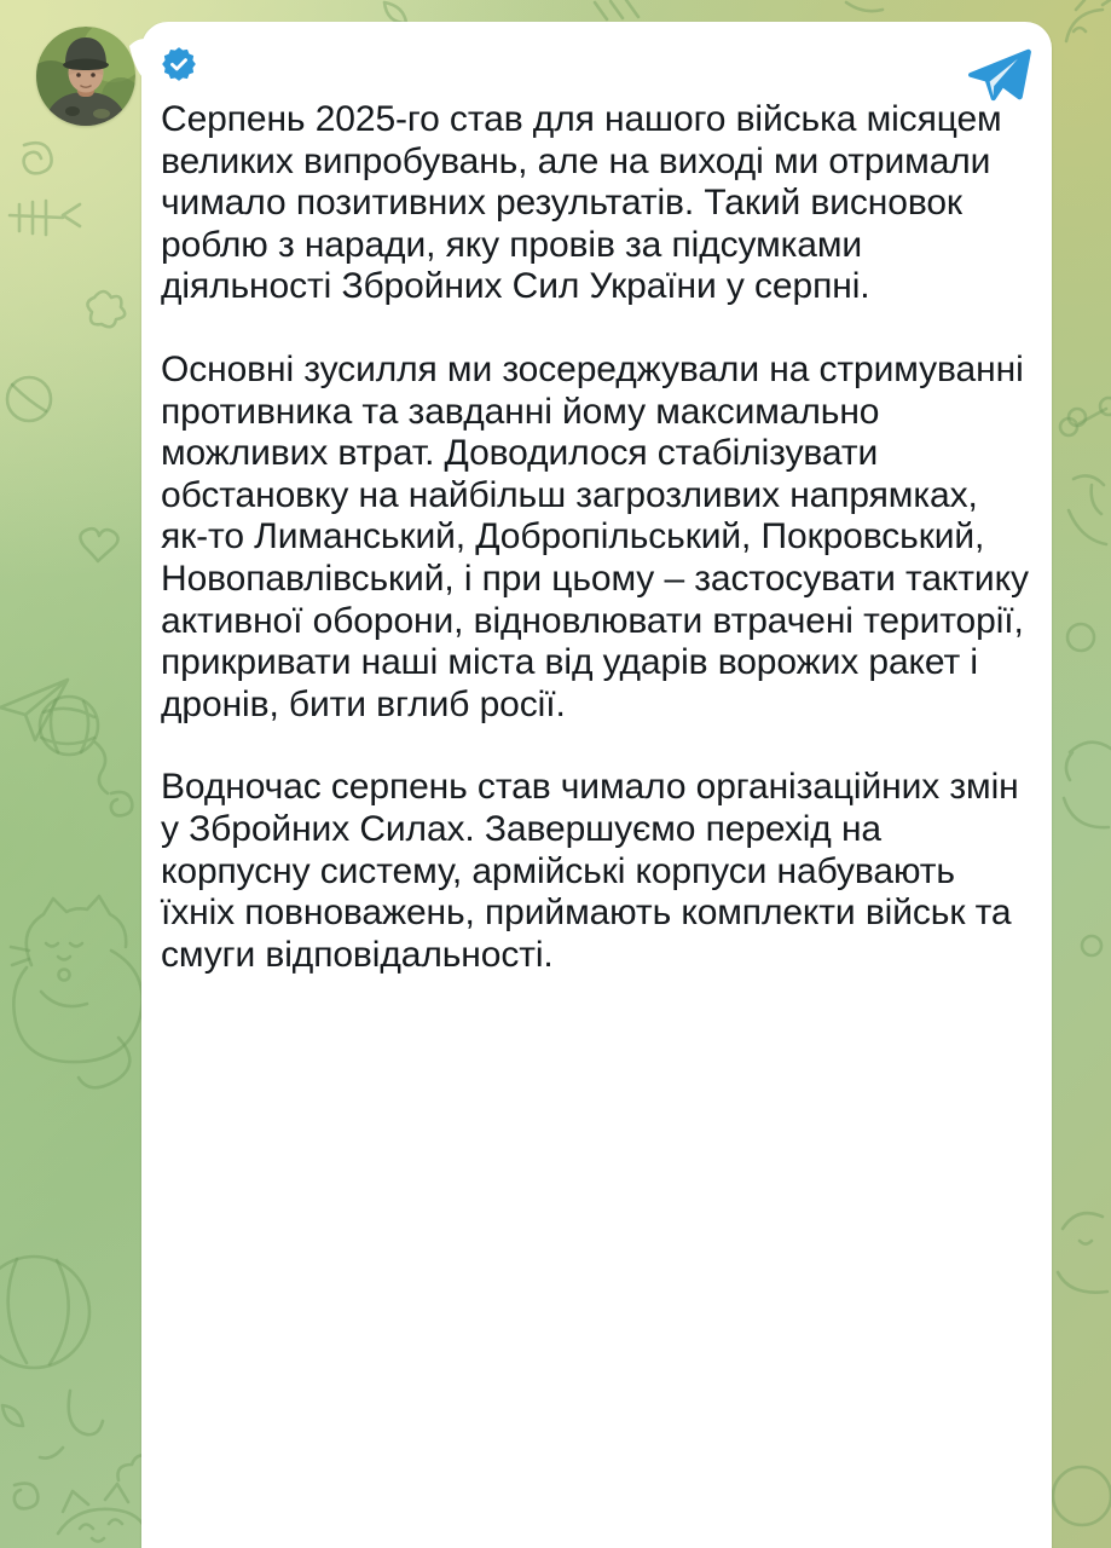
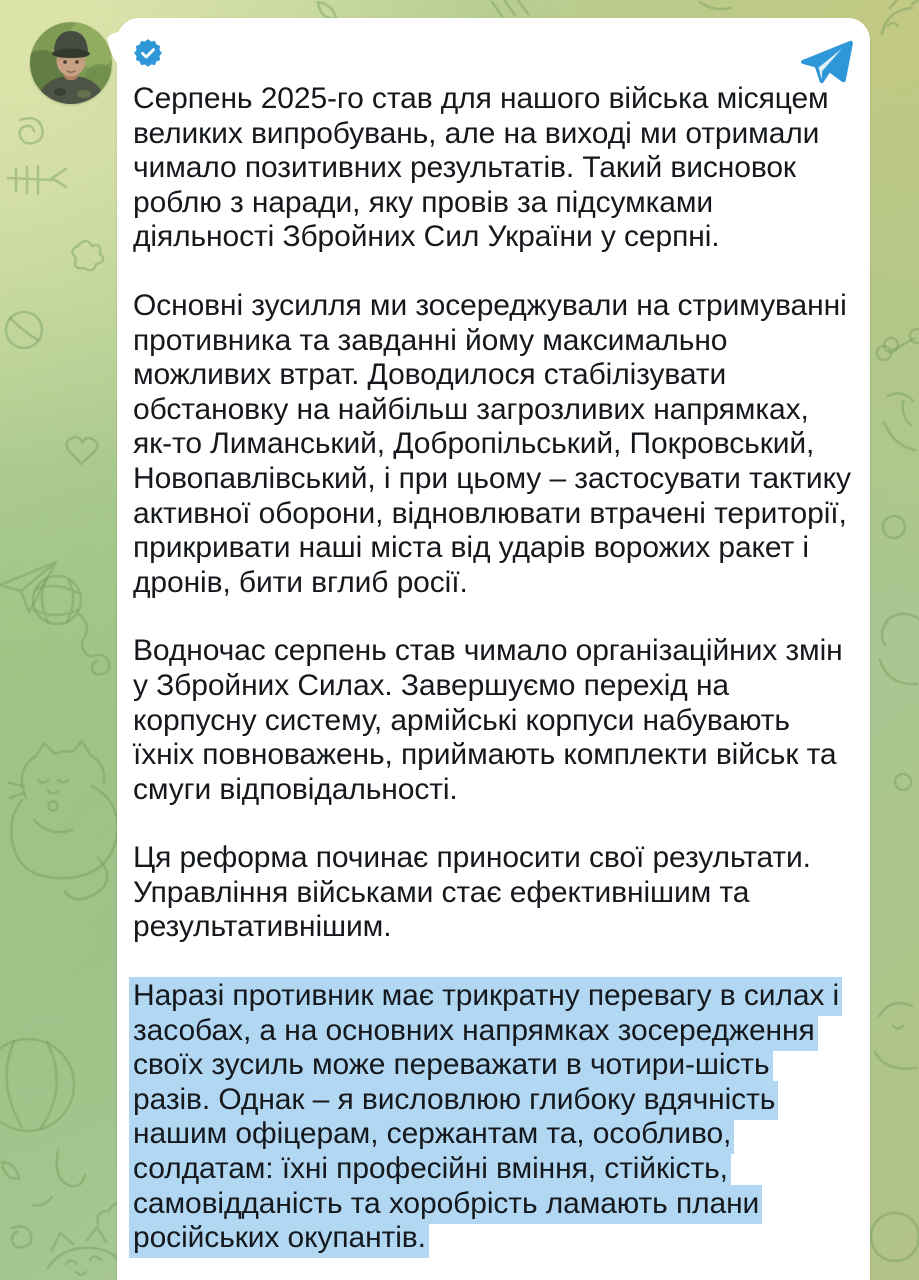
  Серпень 2025-го став для нашого війська місяцем великих випробувань, але на виході ми отримали чимало позитивних результатів. Такий висновок роблю з наради, яку провів за підсумками діяльності Збройних Сил України у серпні.
  Основні зусилля ми зосереджували на стримуванні противника та завданні йому максимально можливих втрат. Доводилося стабілізувати обстановку на найбільш загрозливих напрямках, як-то Лиманський, Добропільський, Покровський, Новопавлівський, і при цьому – застосувати тактику активної оборони, відновлювати втрачені території, прикривати наші міста від ударів ворожих ракет і дронів, бити вглиб росії.
  Водночас серпень став чимало організаційних змін у Збройних Силах. Завершуємо перехід на корпусну систему, армійські корпуси набувають їхніх повноважень, приймають комплекти військ та смуги відповідальності.
+ Ця реформа починає приносити свої результати. Управління військами стає ефективнішим та результативнішим.
+ Наразі противник має трикратну перевагу в силах і засобах, а на основних напрямках зосередження своїх зусиль може переважати в чотири-шість разів. Однак – я висловлюю глибоку вдячність нашим офіцерам, сержантам та, особливо, солдатам: їхні професійні вміння, стійкість, самовідданість та хоробрість ламають плани російських окупантів.
